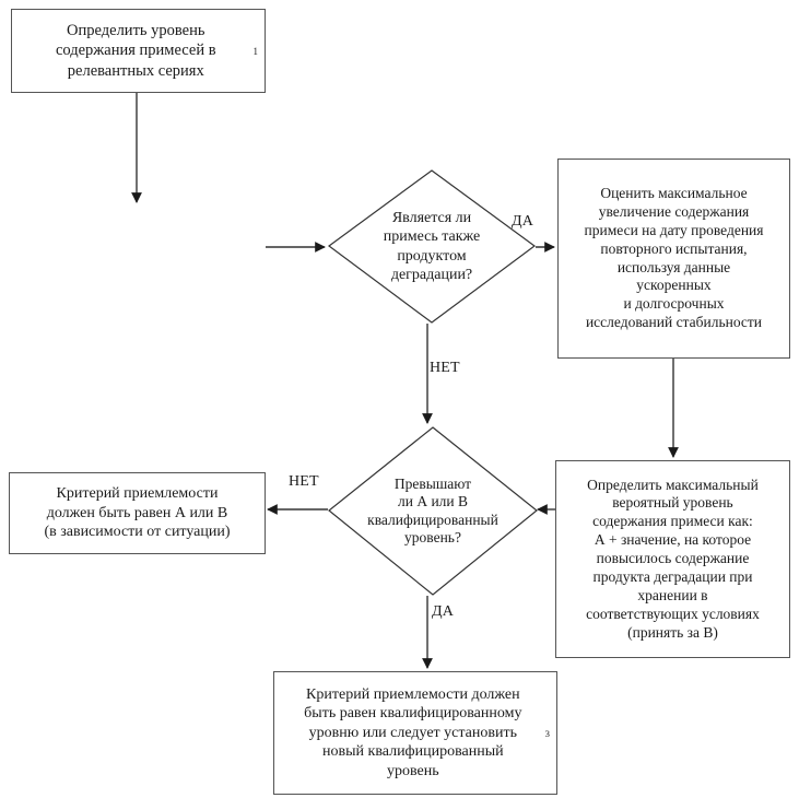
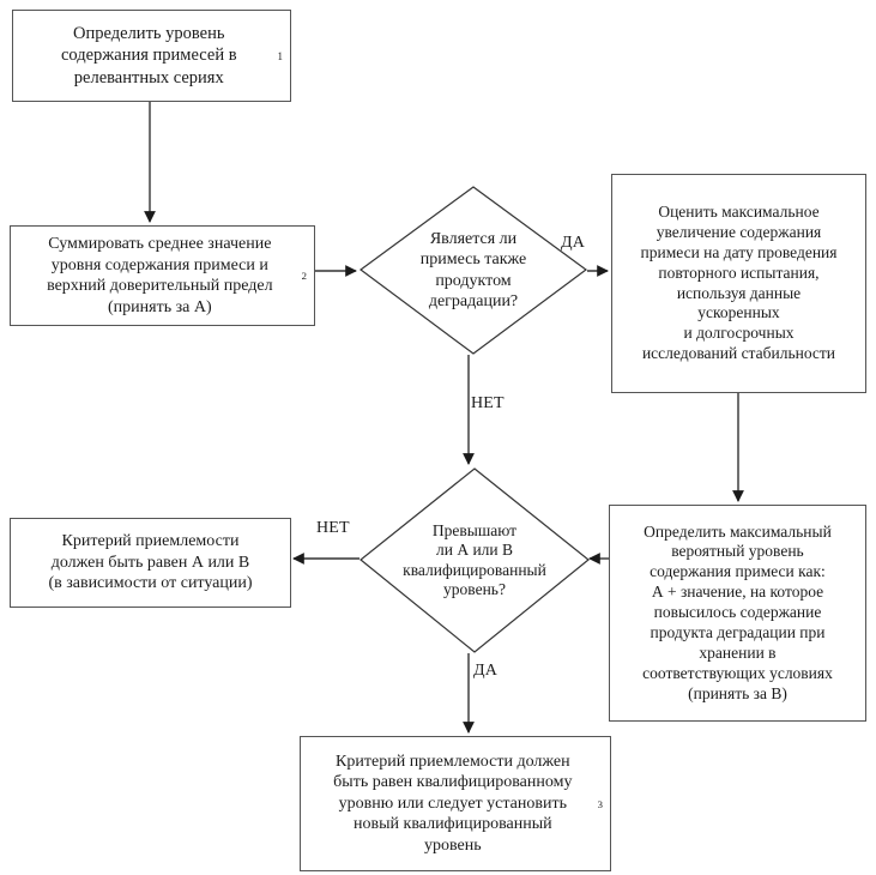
  Определить уровень
  содержания примесей в
  релевантных сериях
  1
+ Суммировать среднее значение
+ уровня содержания примеси и
+ верхний доверительный предел
+ (принять за А)
+ 2
  Является ли
  примесь также
  продуктом
  деградации?
  Оценить максимальное
  увеличение содержания
  примеси на дату проведения
  повторного испытания,
  используя данные
  ускоренных
  и долгосрочных
  исследований стабильности
  Определить максимальный
  вероятный уровень
  содержания примеси как:
  А + значение, на которое
  повысилось содержание
  продукта деградации при
  хранении в
  соответствующих условиях
  (принять за В)
  Превышают
  ли А или В
  квалифицированный
  уровень?
  Критерий приемлемости
  должен быть равен А или В
  (в зависимости от ситуации)
  Критерий приемлемости должен
  быть равен квалифицированному
  уровню или следует установить
  новый квалифицированный
  уровень
  3
  ДА
  НЕТ
  НЕТ
  ДА
